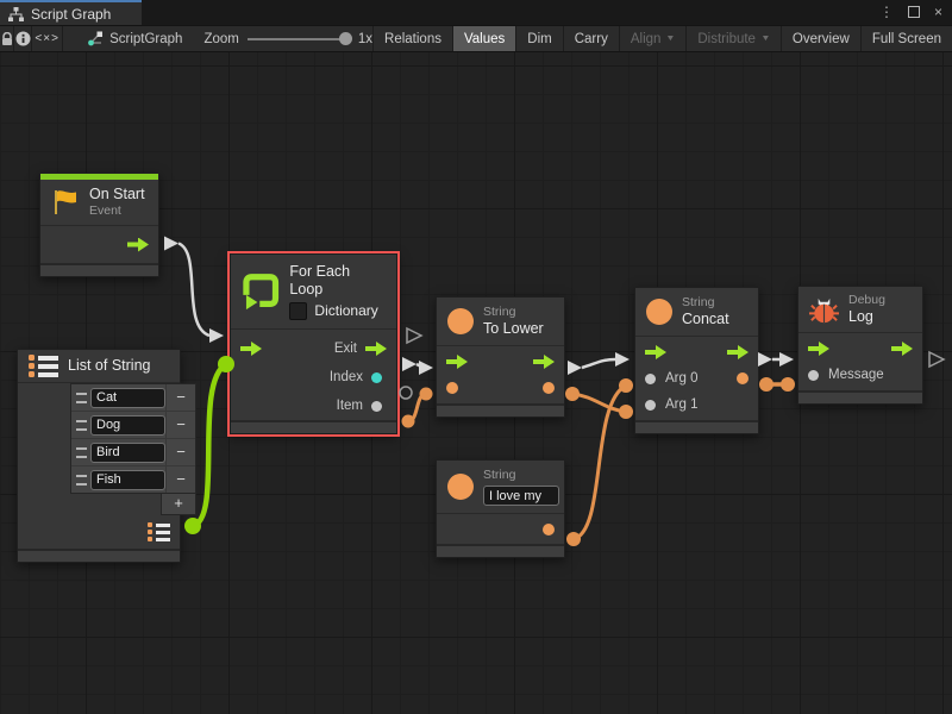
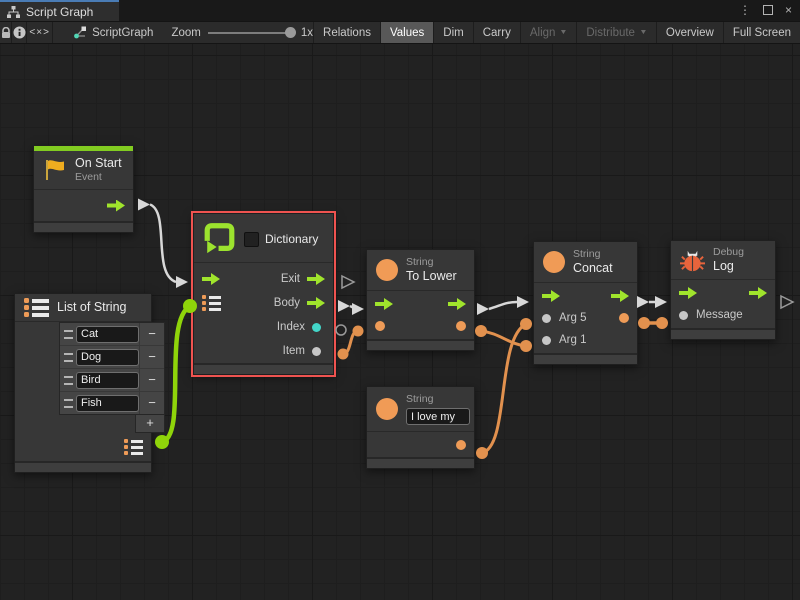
  Script Graph
  ⋮
  ×
  <×>
  ScriptGraph
  Zoom
  1x
  Relations
  Values
  Dim
  Carry
  Align
  Distribute
  Overview
  Full Screen
  On Start
  Event
  List of String
  Cat
  −
  Dog
  −
  Bird
  −
  Fish
  −
  +
- For Each Loop
  Dictionary
  Exit
+ Body
  Index
  Item
  String
  To Lower
  String
  I love my
  String
  Concat
- Arg 0
+ Arg 5
  Arg 1
  Debug
  Log
  Message
